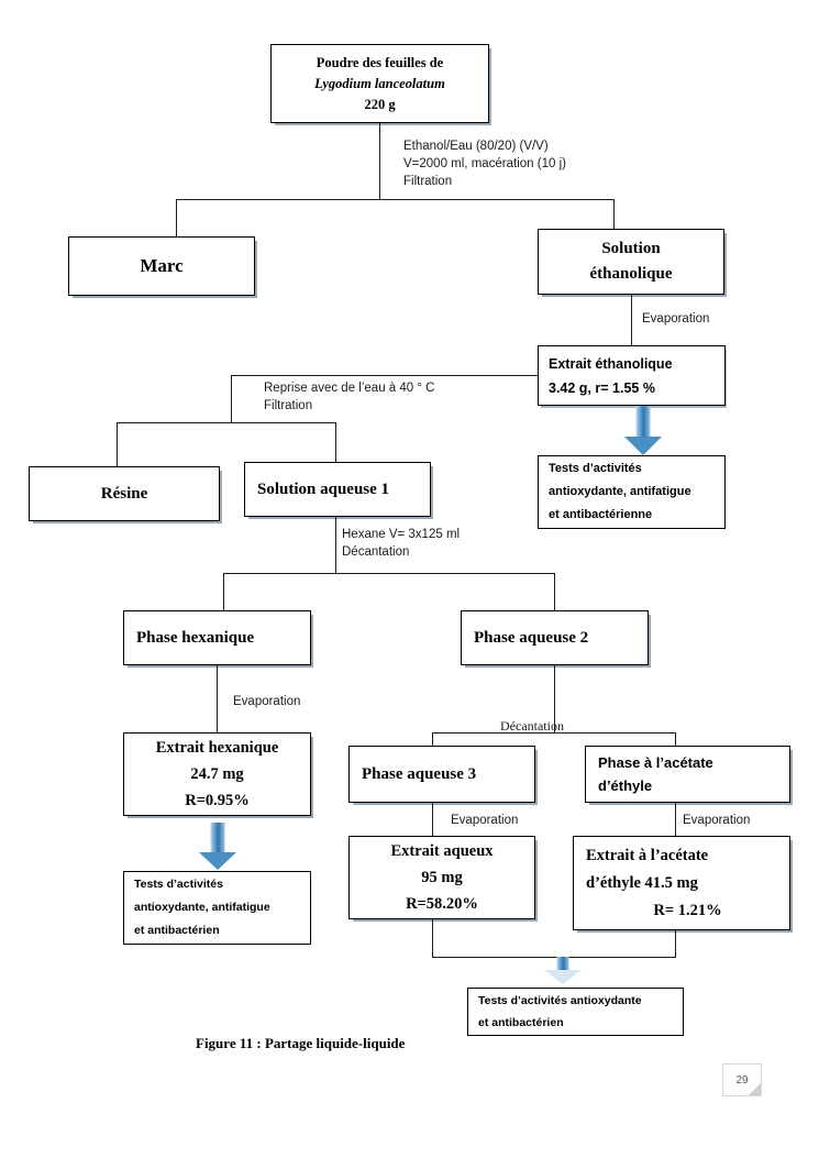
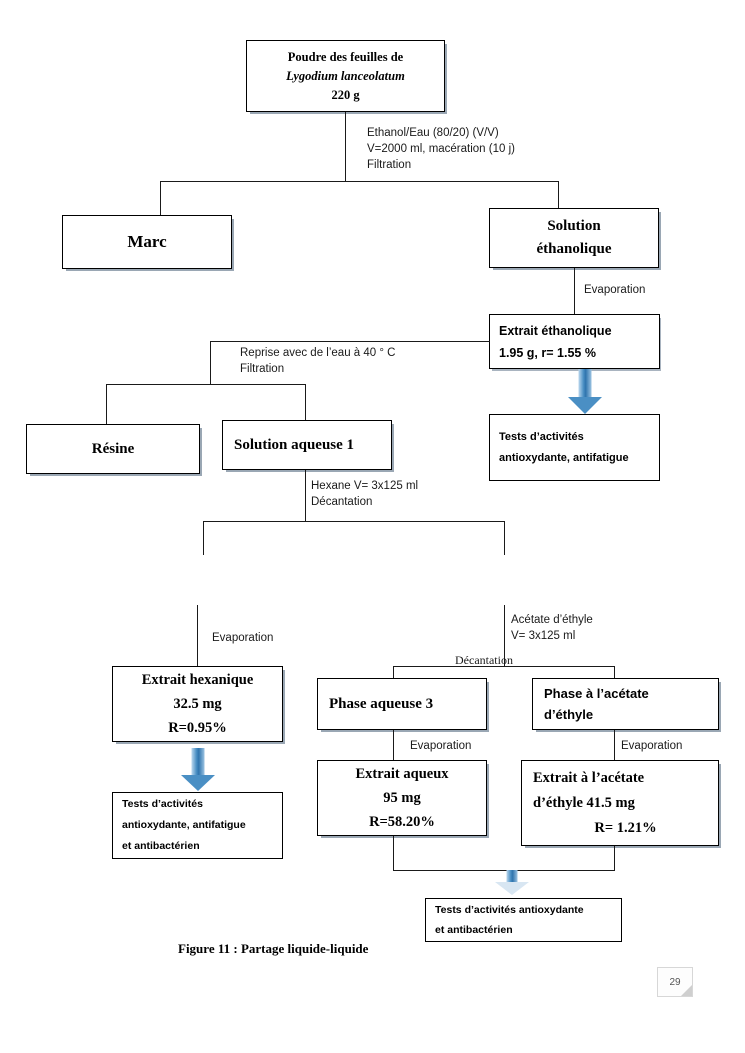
  Poudre des feuilles de
  Lygodium lanceolatum
  220 g
  Ethanol/Eau (80/20) (V/V)
  V=2000 ml, macération (10 j)
  Filtration
  Marc
  Solution
  éthanolique
  Evaporation
  Extrait éthanolique
- 3.42 g, r= 1.55 %
+ 1.95 g, r= 1.55 %
  Tests d’activités
  antioxydante, antifatigue
- et antibactérienne
  Reprise avec de l’eau à 40 ° C
  Filtration
  Résine
  Solution aqueuse 1
  Hexane V= 3x125 ml
  Décantation
- Phase hexanique
- Phase aqueuse 2
  Evaporation
  Extrait hexanique
- 24.7 mg
+ 32.5 mg
  R=0.95%
  Tests d’activités
  antioxydante, antifatigue
  et antibactérien
+ Acétate d’éthyle
+ V= 3x125 ml
  Décantation
  Phase aqueuse 3
  Phase à l’acétate
  d’éthyle
  Evaporation
  Evaporation
  Extrait aqueux
  95 mg
  R=58.20%
  Extrait à l’acétate
  d’éthyle 41.5 mg
  R= 1.21%
  Tests d’activités antioxydante
  et antibactérien
  Figure 11 : Partage liquide-liquide
  29
